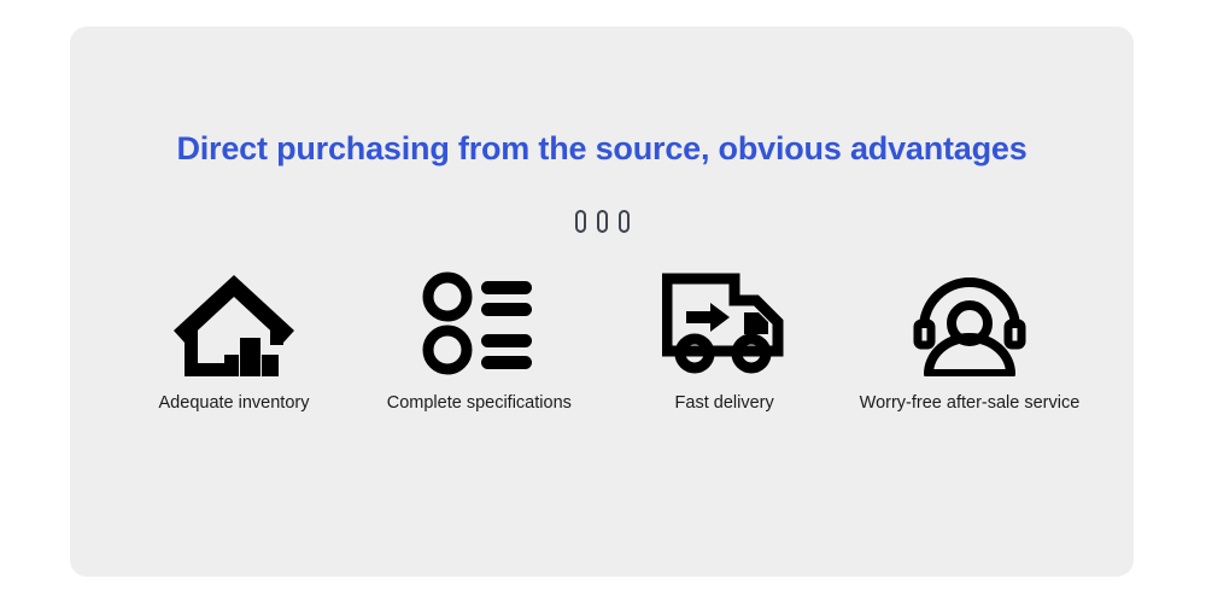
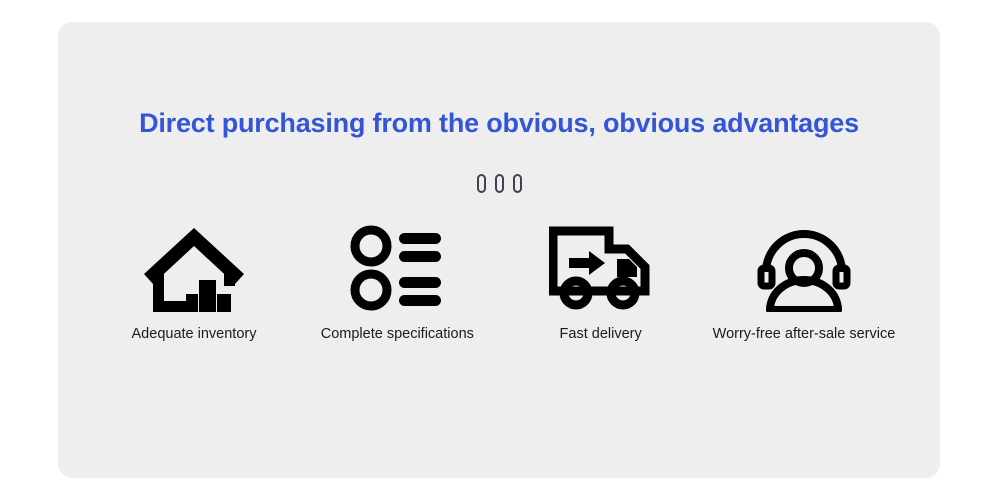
- Direct purchasing from the source, obvious advantages
+ Direct purchasing from the obvious, obvious advantages
  Adequate inventory
  Complete specifications
  Fast delivery
  Worry-free after-sale service
